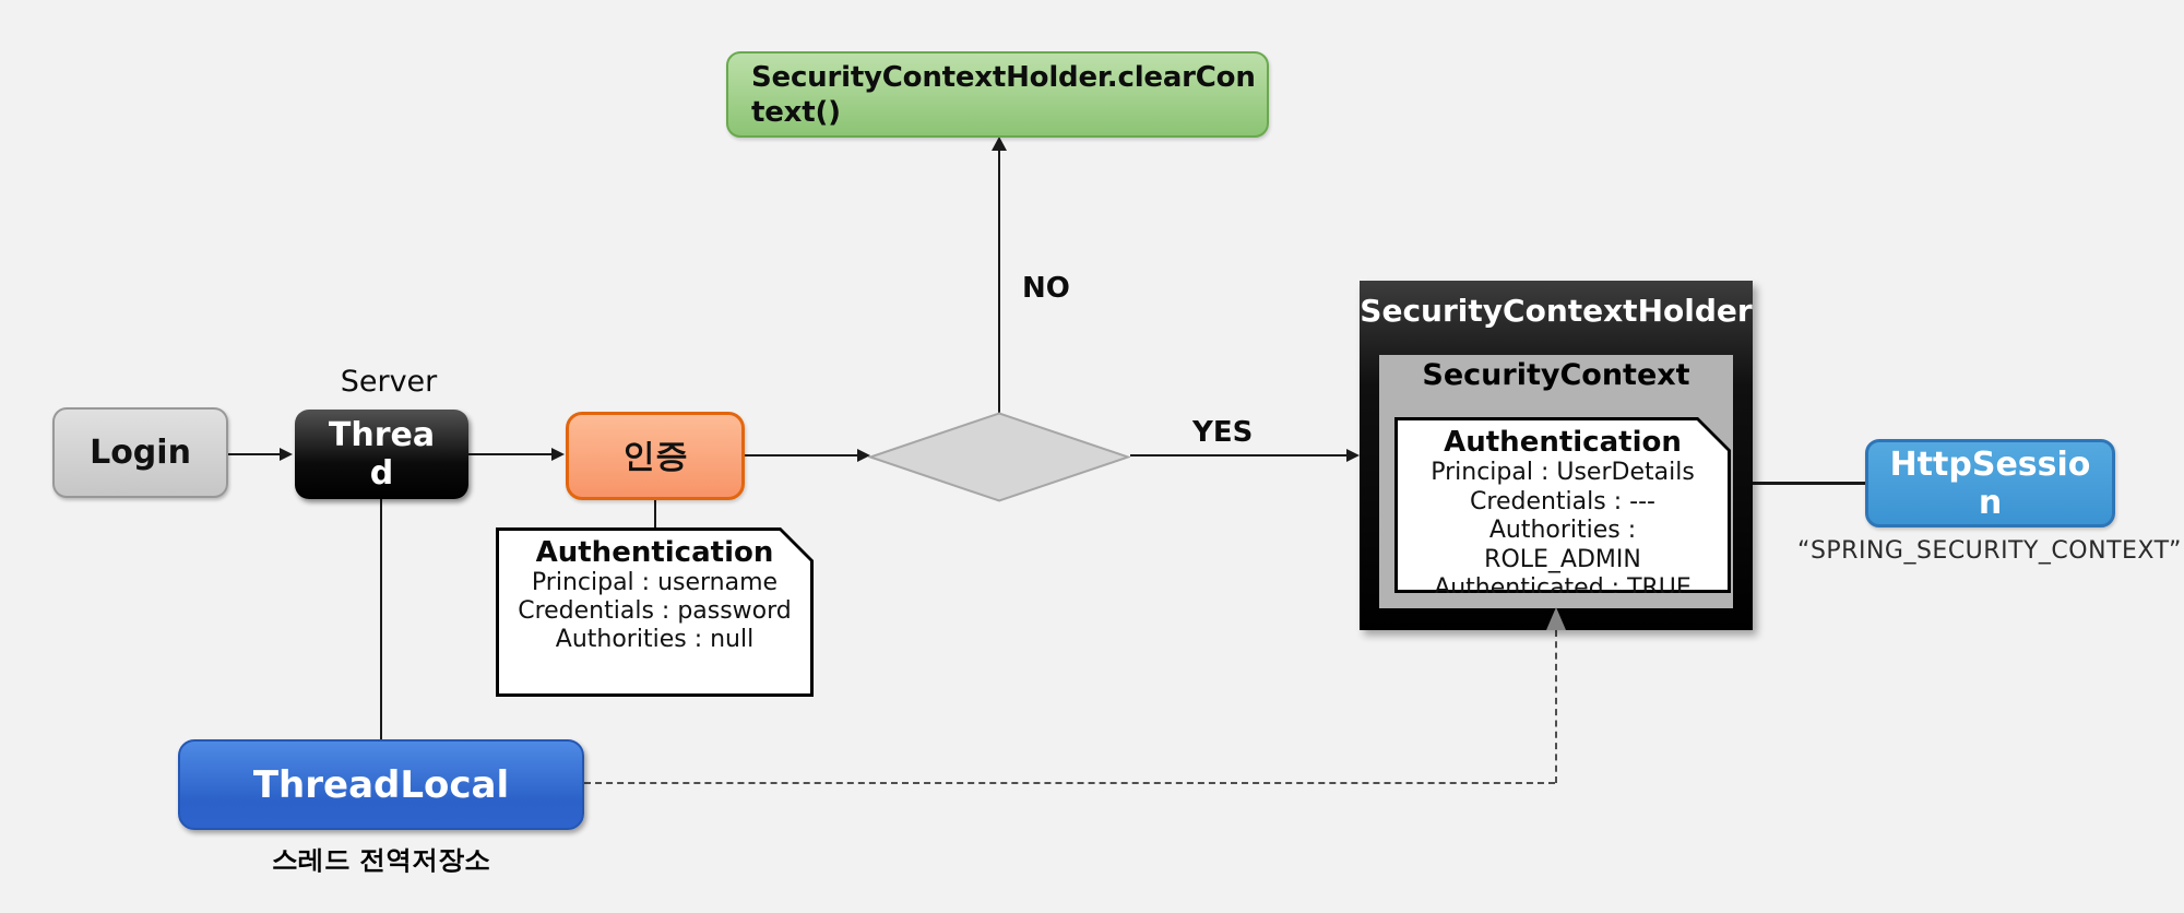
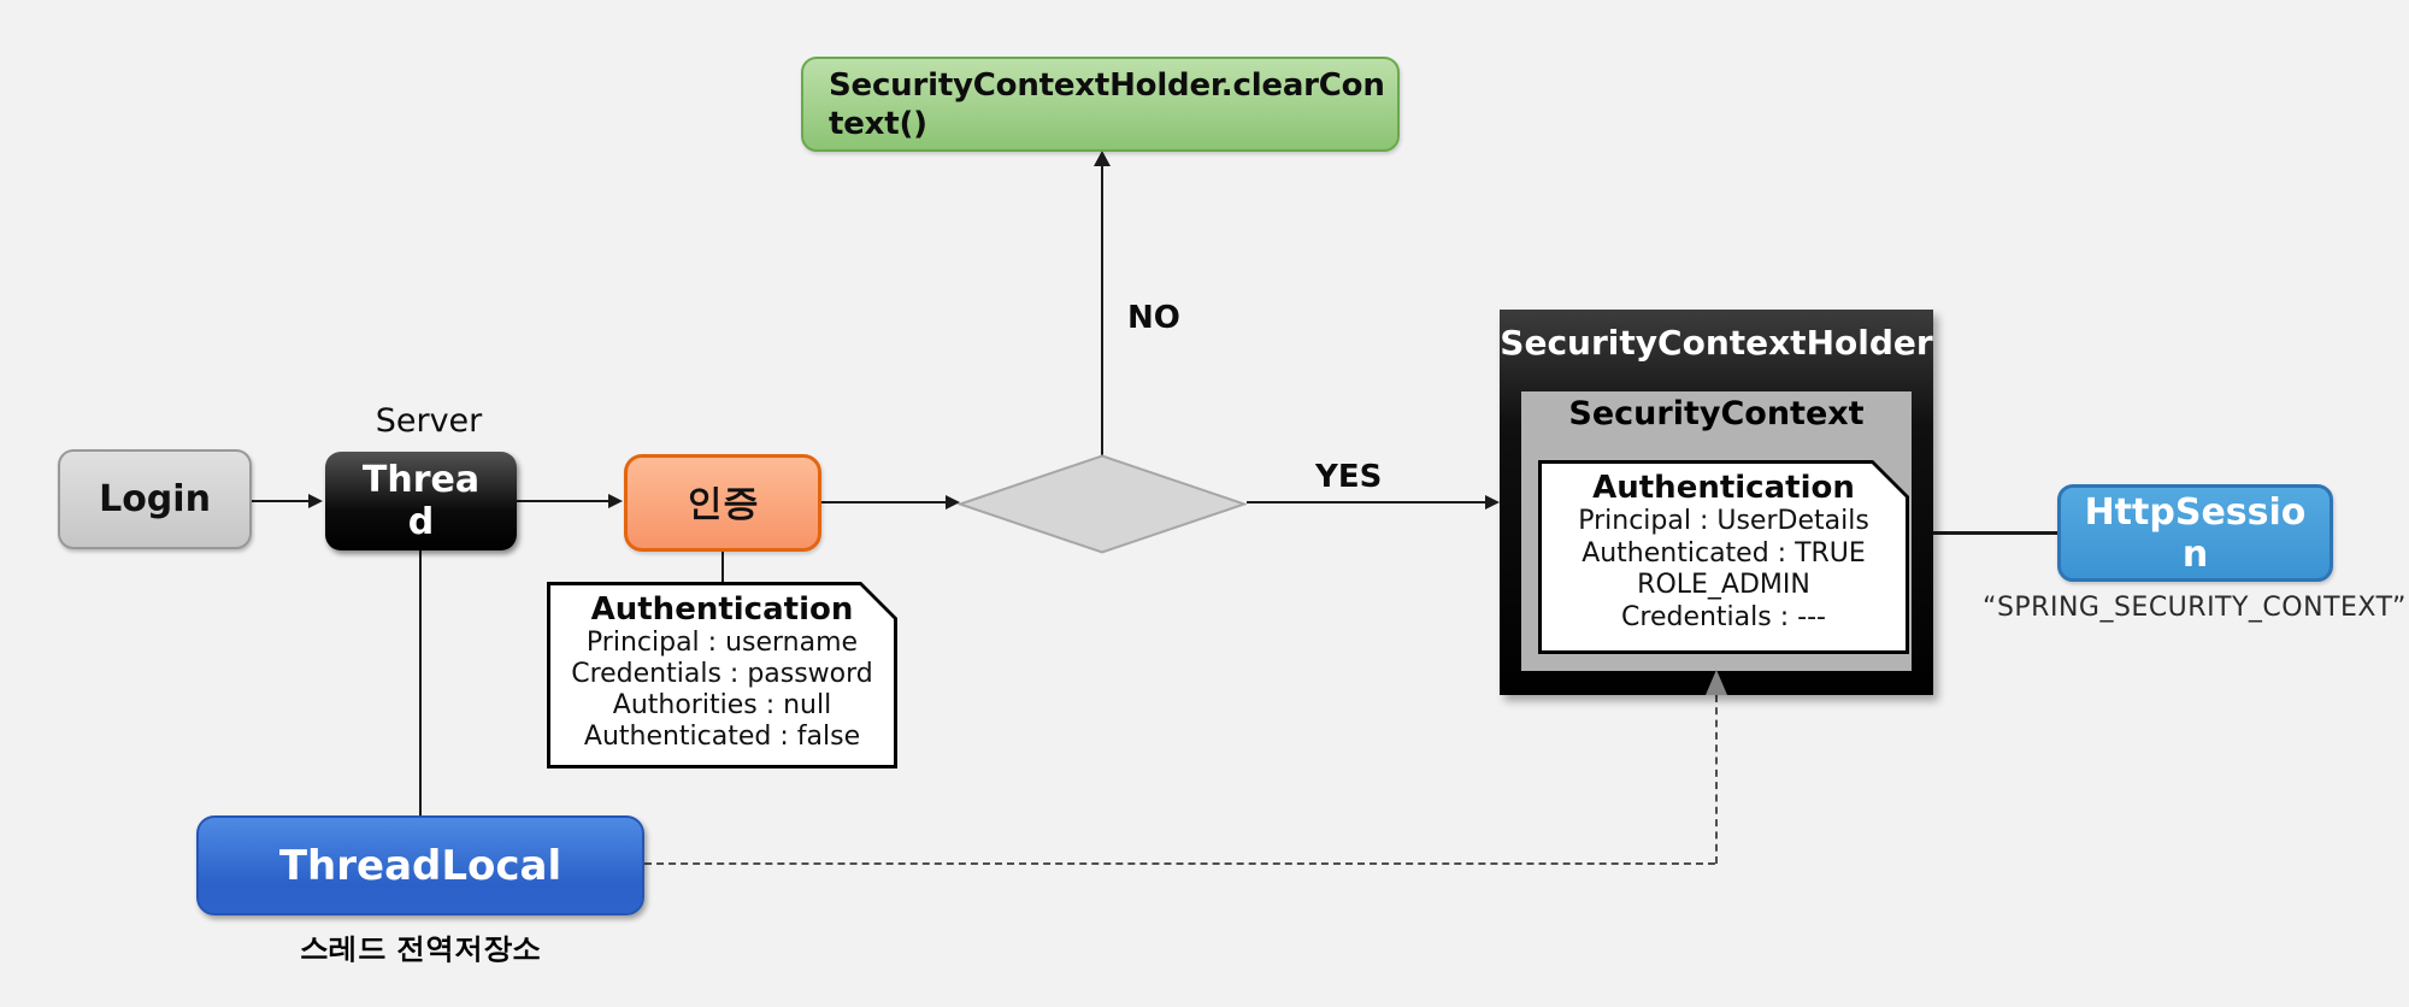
  Server
  NO
  YES
  SecurityContextHolder.clearContext()
  Login
  Thread
  인증
  Authentication
  Principal : username
  Credentials : password
  Authorities : null
+ Authenticated : false
  SecurityContextHolder
  SecurityContext
  Authentication
  Principal : UserDetails
- Credentials : ---
+ Authenticated : TRUE
- Authorities :
  ROLE_ADMIN
- Authenticated : TRUE
+ Credentials : ---
  HttpSession
  “SPRING_SECURITY_CONTEXT”
  ThreadLocal
  스레드 전역저장소
